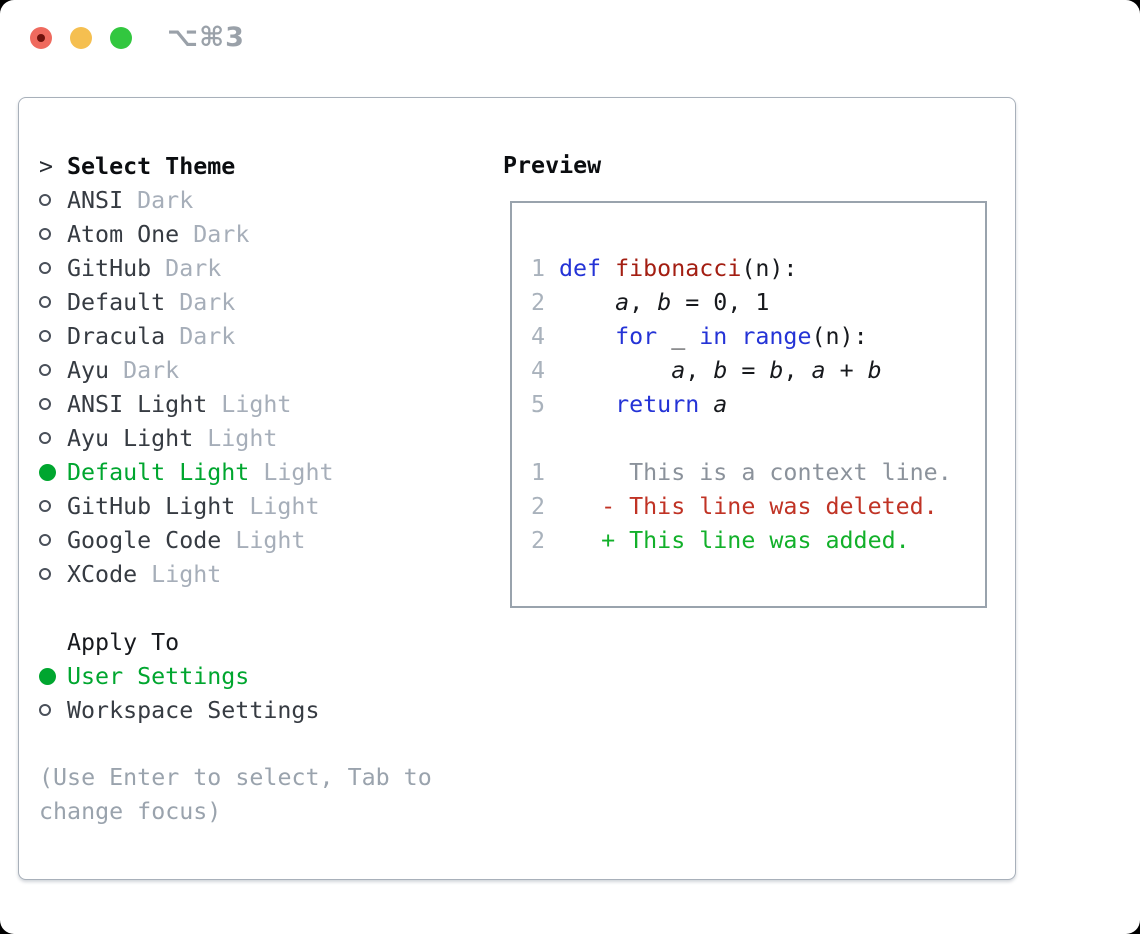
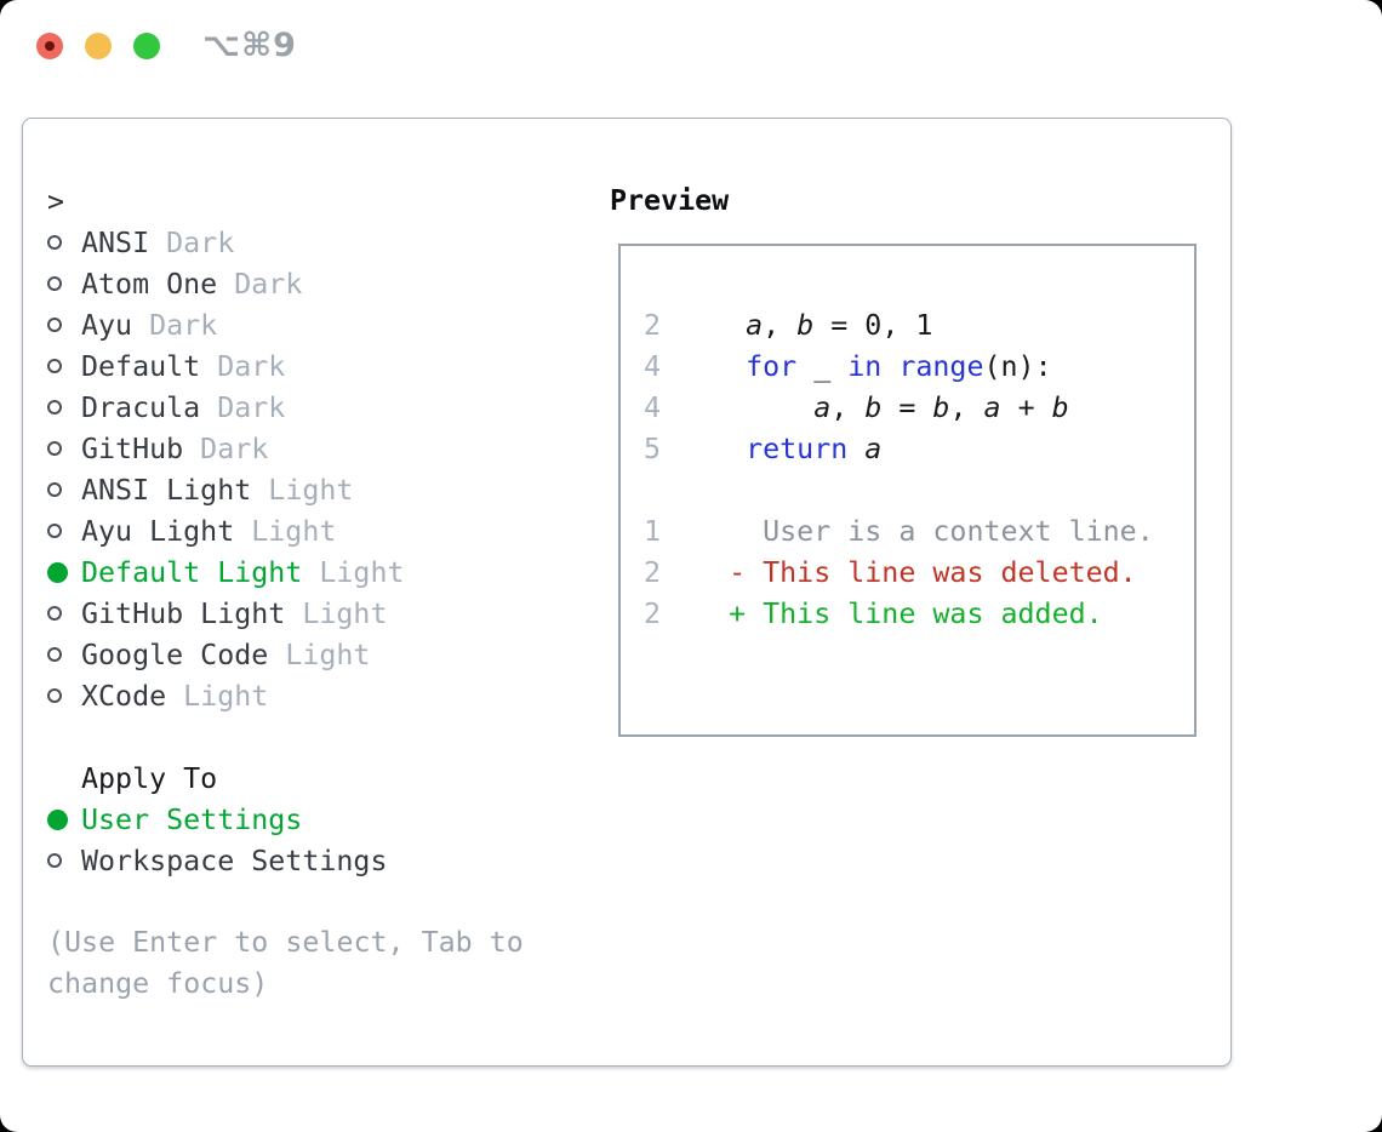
- ⌥⌘3
+ ⌥⌘9
  >
- Select Theme
  ANSI
  Dark
  Atom One
  Dark
- GitHub
+ Ayu
  Dark
  Default
  Dark
  Dracula
  Dark
- Ayu
+ GitHub
  Dark
  ANSI Light
  Light
  Ayu Light
  Light
  Default Light
  Light
  GitHub Light
  Light
  Google Code
  Light
  XCode
  Light
  Apply To
  User Settings
  Workspace Settings
  (Use Enter to select, Tab to
  change focus)
  Preview
- 1 def fibonacci(n):
  2 a, b = 0, 1
  4 for _ in range(n):
  4 a, b = b, a + b
  5 return a
- 1 This is a context line.
+ 1 User is a context line.
  2 - This line was deleted.
  2 + This line was added.
